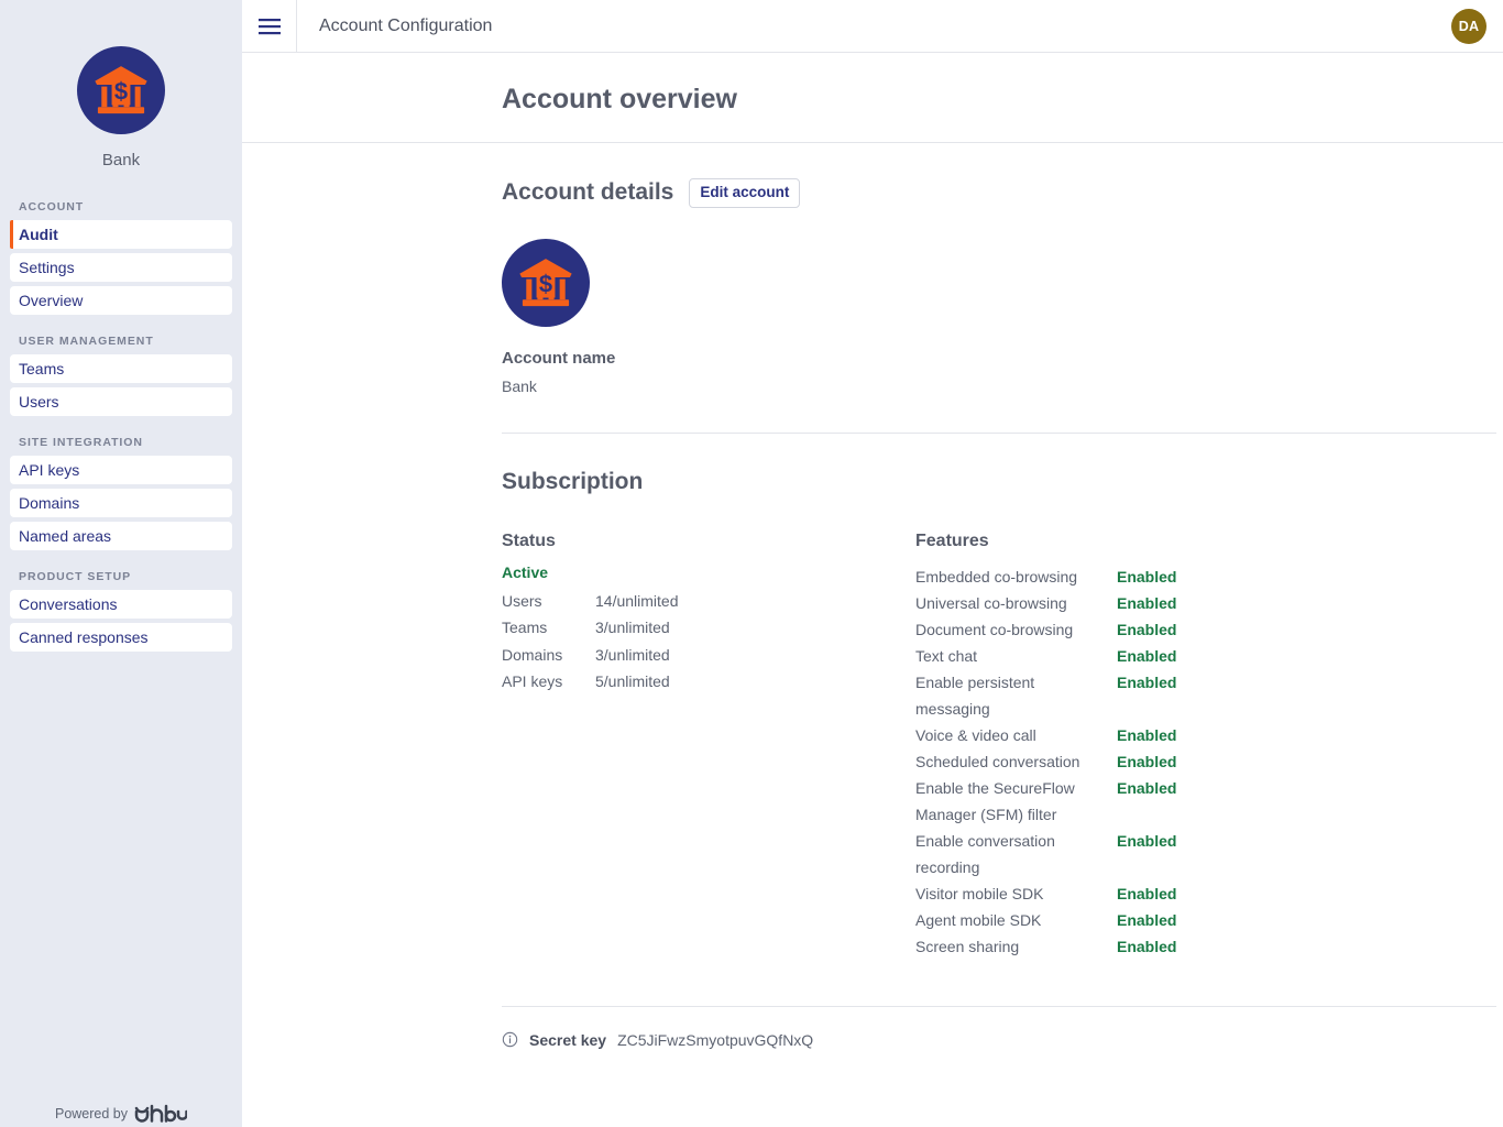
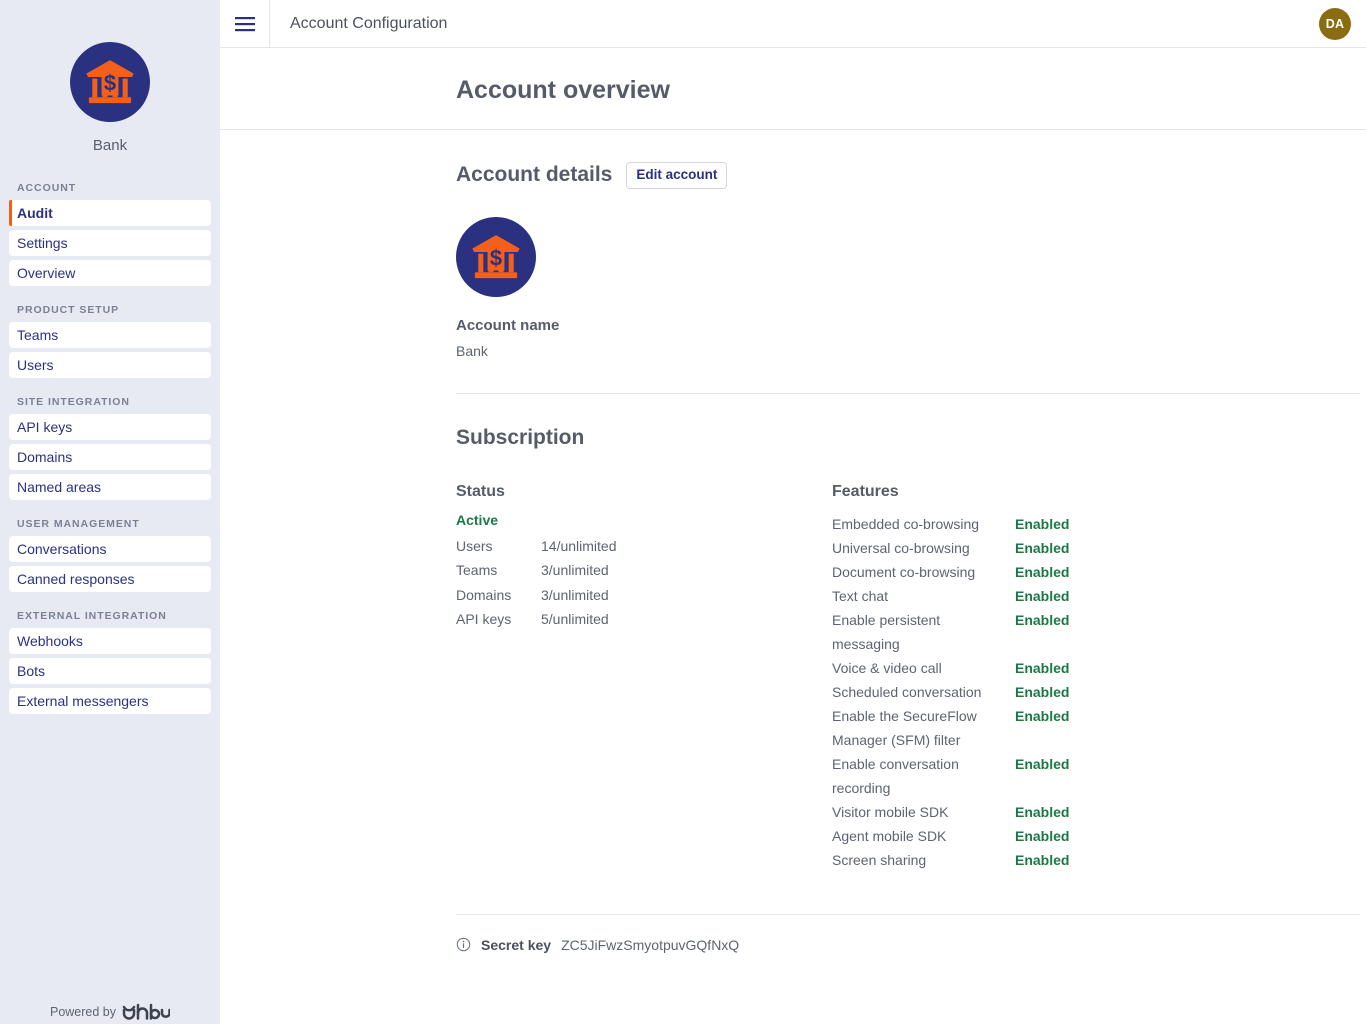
  $
  Bank
  ACCOUNT
  Audit
  Settings
  Overview
- USER MANAGEMENT
+ PRODUCT SETUP
  Teams
  Users
  SITE INTEGRATION
  API keys
  Domains
  Named areas
- PRODUCT SETUP
+ USER MANAGEMENT
  Conversations
  Canned responses
+ EXTERNAL INTEGRATION
+ Webhooks
+ Bots
+ External messengers
  Powered by
  Account Configuration
  DA
  Account overview
  Account details
  Edit account
  $
  Account name
  Bank
  Subscription
  Status
  Active
  Users
  14/unlimited
  Teams
  3/unlimited
  Domains
  3/unlimited
  API keys
  5/unlimited
  Features
  Embedded co-browsing
  Enabled
  Universal co-browsing
  Enabled
  Document co-browsing
  Enabled
  Text chat
  Enabled
  Enable persistent messaging
  Enabled
  Voice & video call
  Enabled
  Scheduled conversation
  Enabled
  Enable the SecureFlow Manager (SFM) filter
  Enabled
  Enable conversation recording
  Enabled
  Visitor mobile SDK
  Enabled
  Agent mobile SDK
  Enabled
  Screen sharing
  Enabled
  Secret key
  ZC5JiFwzSmyotpuvGQfNxQ
